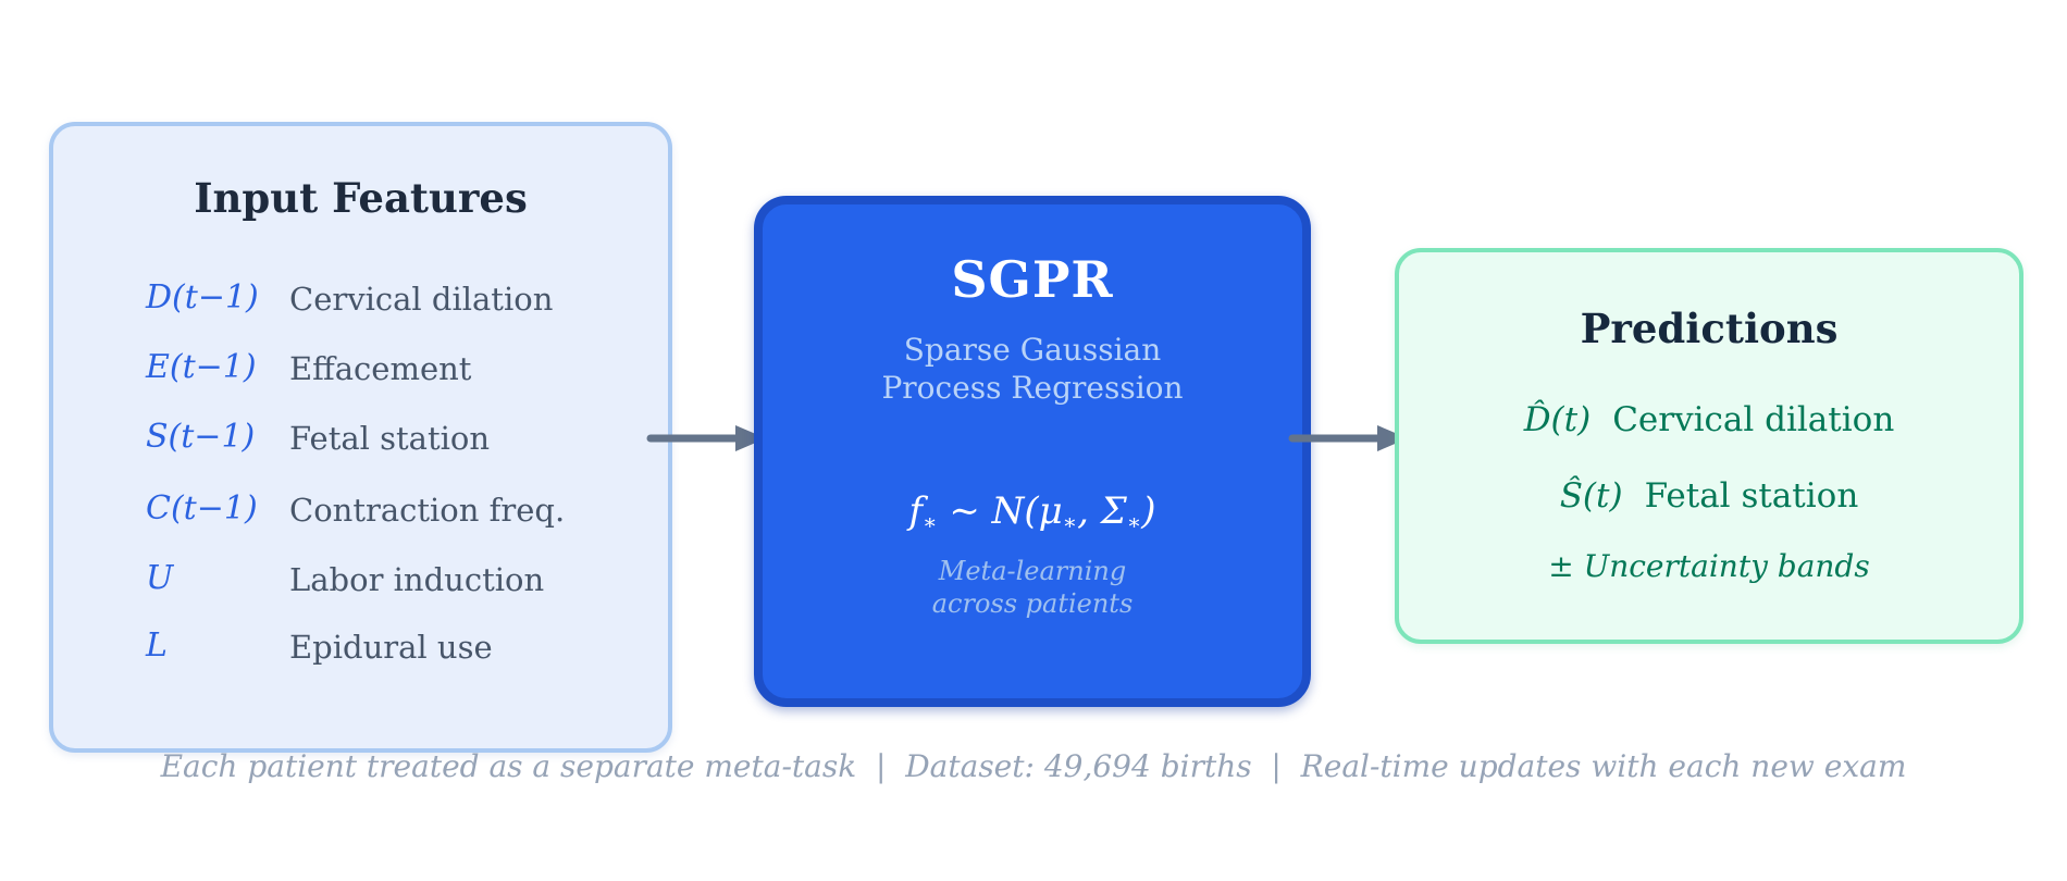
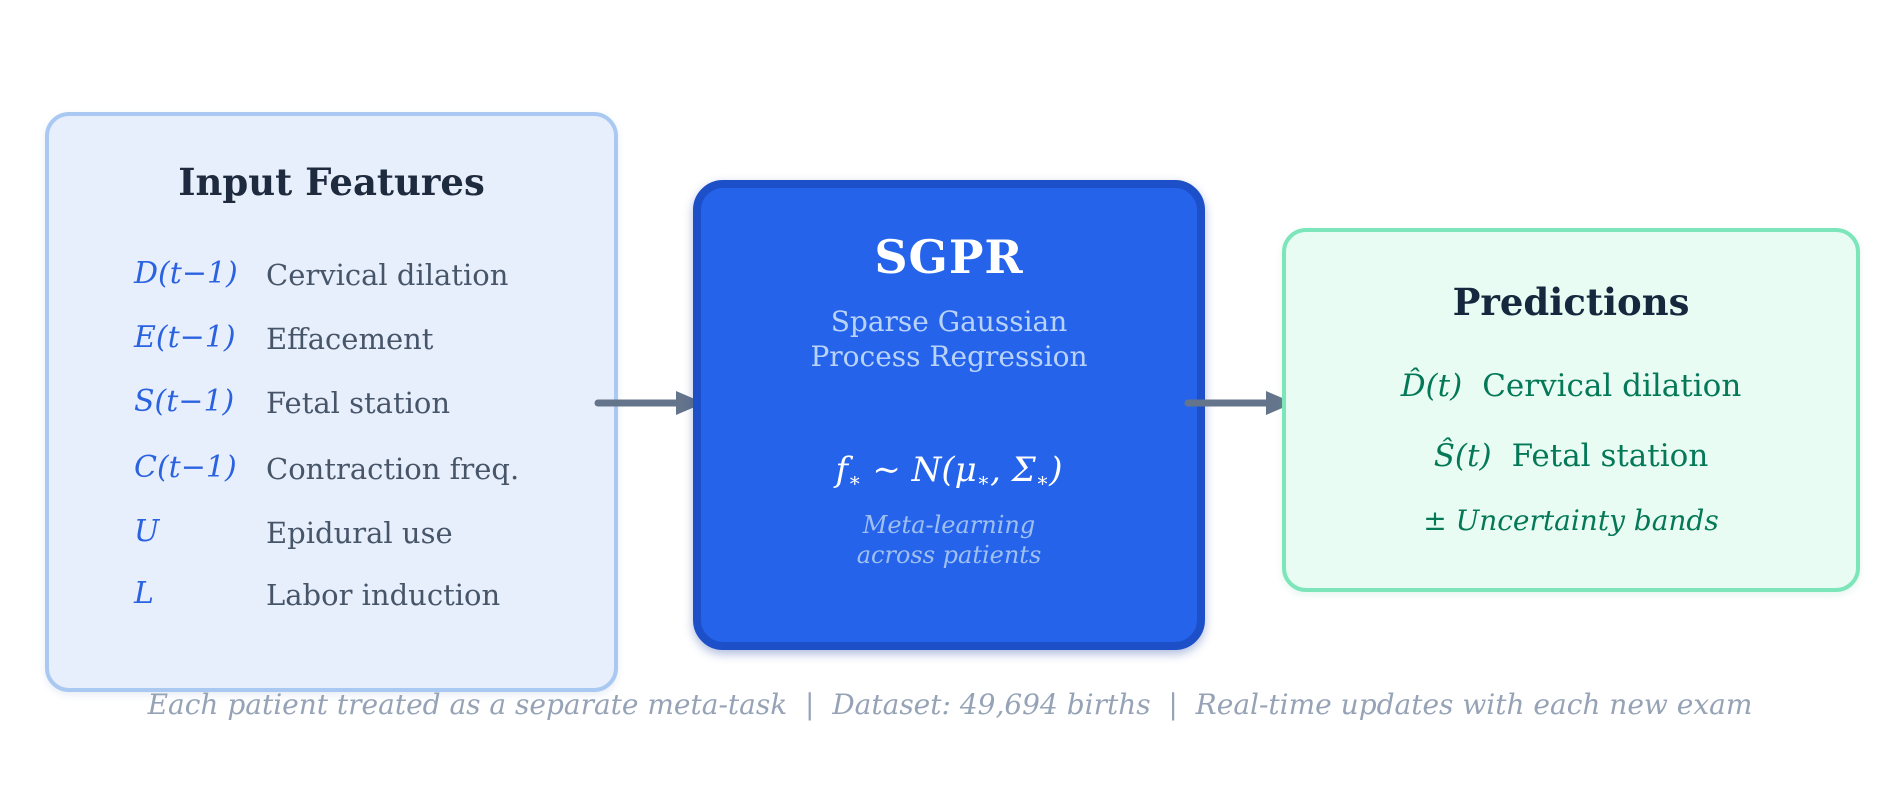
  Input Features
  D(t−1)
  Cervical dilation
  E(t−1)
  Effacement
  S(t−1)
  Fetal station
  C(t−1)
  Contraction freq.
  U
- Labor induction
+ Epidural use
  L
- Epidural use
+ Labor induction
  SGPR
  Sparse Gaussian
  Process Regression
  f∗ ∼ N(μ∗, Σ∗)
  Meta-learning
  across patients
  Predictions
  D̂(t) Cervical dilation
  Ŝ(t) Fetal station
  ± Uncertainty bands
  Each patient treated as a separate meta-task | Dataset: 49,694 births | Real-time updates with each new exam
